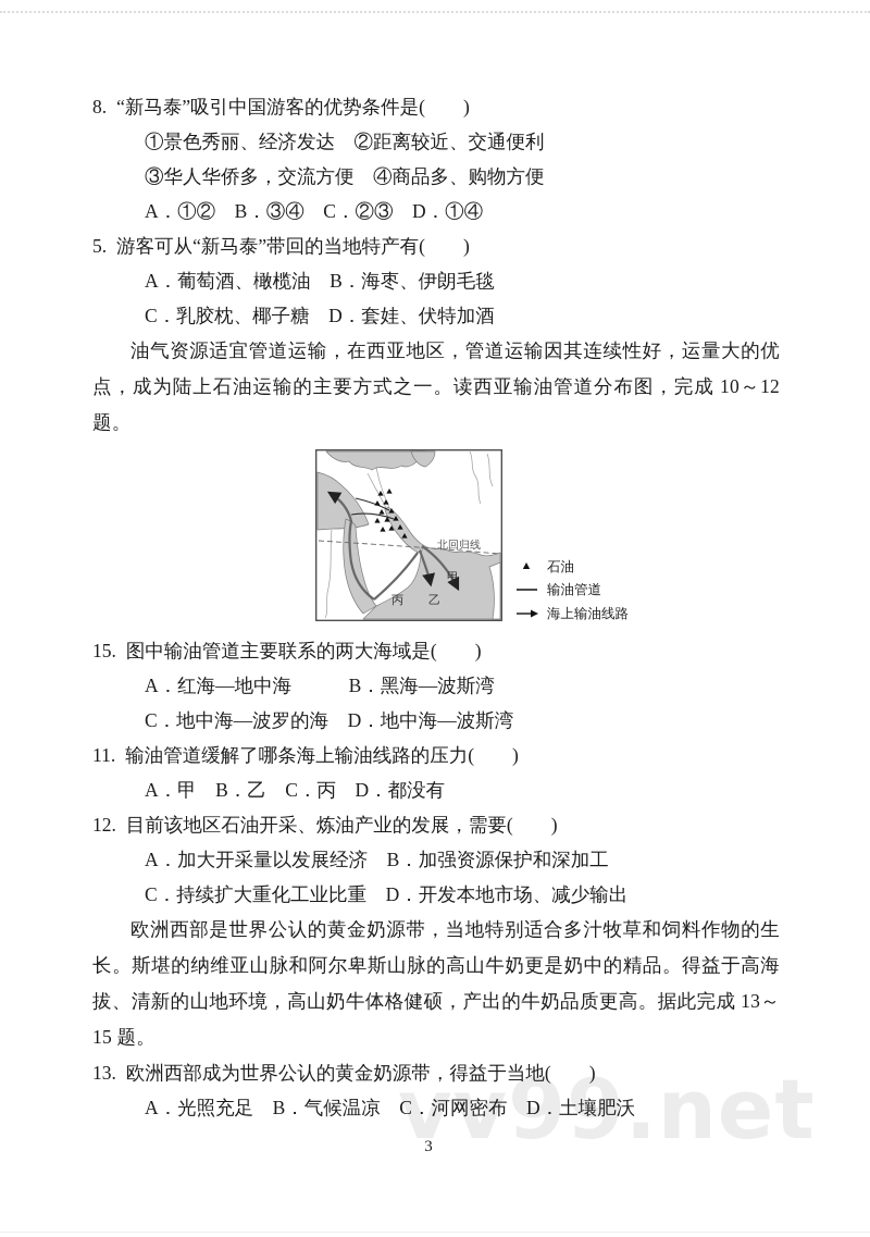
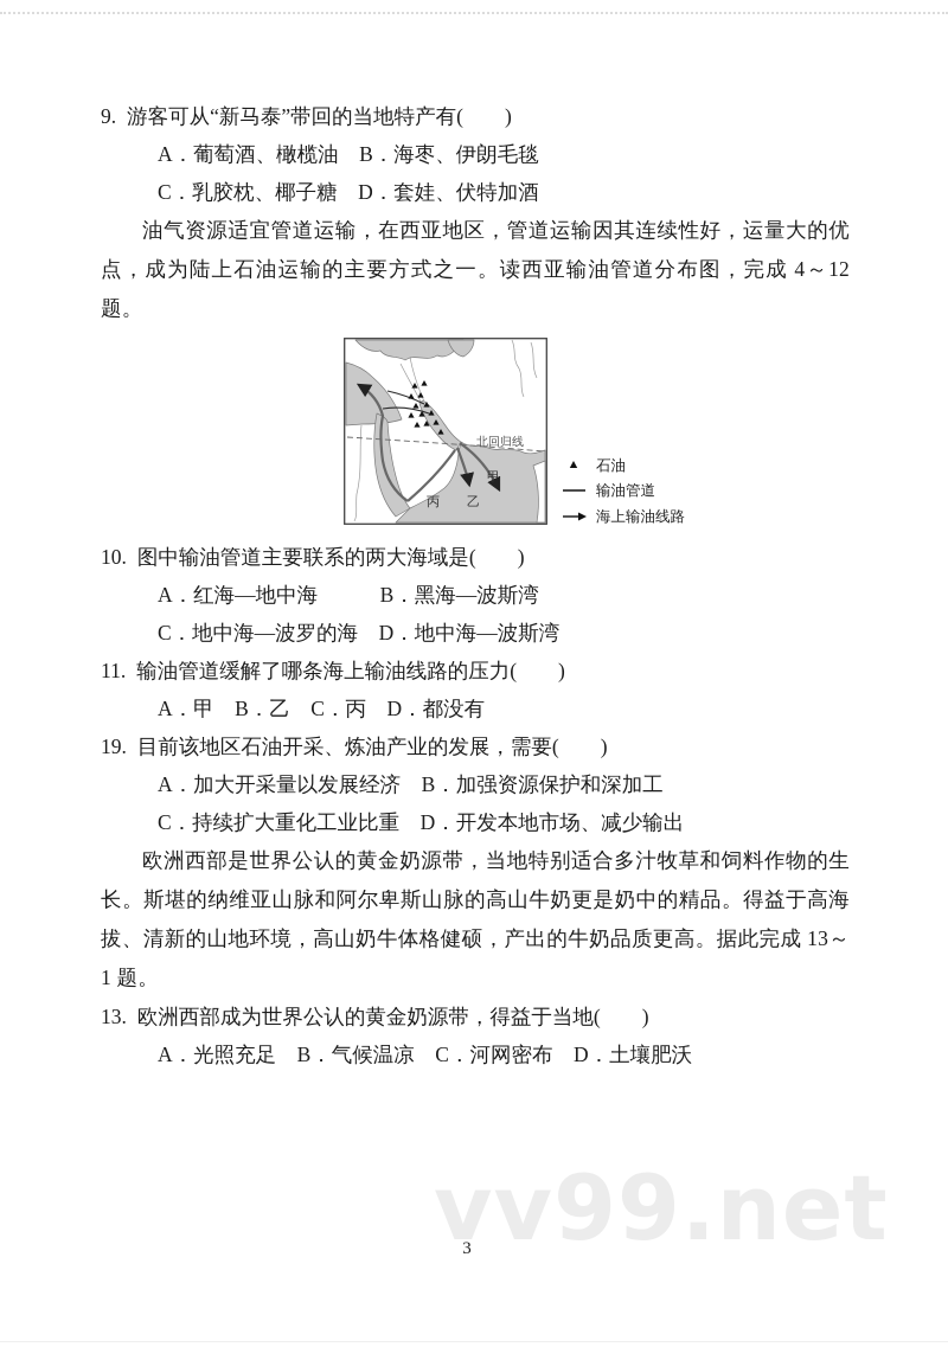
- 8. “新马泰”吸引中国游客的优势条件是( )
- ①景色秀丽、经济发达 ②距离较近、交通便利
- ③华人华侨多，交流方便 ④商品多、购物方便
- A．①② B．③④ C．②③ D．①④
- 5. 游客可从“新马泰”带回的当地特产有( )
+ 9. 游客可从“新马泰”带回的当地特产有( )
  A．葡萄酒、橄榄油 B．海枣、伊朗毛毯
  C．乳胶枕、椰子糖 D．套娃、伏特加酒
- 油气资源适宜管道运输，在西亚地区，管道运输因其连续性好，运量大的优点，成为陆上石油运输的主要方式之一。读西亚输油管道分布图，完成 10～12 题。
+ 油气资源适宜管道运输，在西亚地区，管道运输因其连续性好，运量大的优点，成为陆上石油运输的主要方式之一。读西亚输油管道分布图，完成 4～12 题。
  北回归线
  甲
  乙
  丙
  石油
  输油管道
  海上输油线路
- 15. 图中输油管道主要联系的两大海域是( )
+ 10. 图中输油管道主要联系的两大海域是( )
  A．红海—地中海 B．黑海—波斯湾
  C．地中海—波罗的海 D．地中海—波斯湾
  11. 输油管道缓解了哪条海上输油线路的压力( )
  A．甲 B．乙 C．丙 D．都没有
- 12. 目前该地区石油开采、炼油产业的发展，需要( )
+ 19. 目前该地区石油开采、炼油产业的发展，需要( )
  A．加大开采量以发展经济 B．加强资源保护和深加工
  C．持续扩大重化工业比重 D．开发本地市场、减少输出
- 欧洲西部是世界公认的黄金奶源带，当地特别适合多汁牧草和饲料作物的生长。斯堪的纳维亚山脉和阿尔卑斯山脉的高山牛奶更是奶中的精品。得益于高海拔、清新的山地环境，高山奶牛体格健硕，产出的牛奶品质更高。据此完成 13～15 题。
+ 欧洲西部是世界公认的黄金奶源带，当地特别适合多汁牧草和饲料作物的生长。斯堪的纳维亚山脉和阿尔卑斯山脉的高山牛奶更是奶中的精品。得益于高海拔、清新的山地环境，高山奶牛体格健硕，产出的牛奶品质更高。据此完成 13～1 题。
  13. 欧洲西部成为世界公认的黄金奶源带，得益于当地( )
  A．光照充足 B．气候温凉 C．河网密布 D．土壤肥沃
  vv99.net
  3
